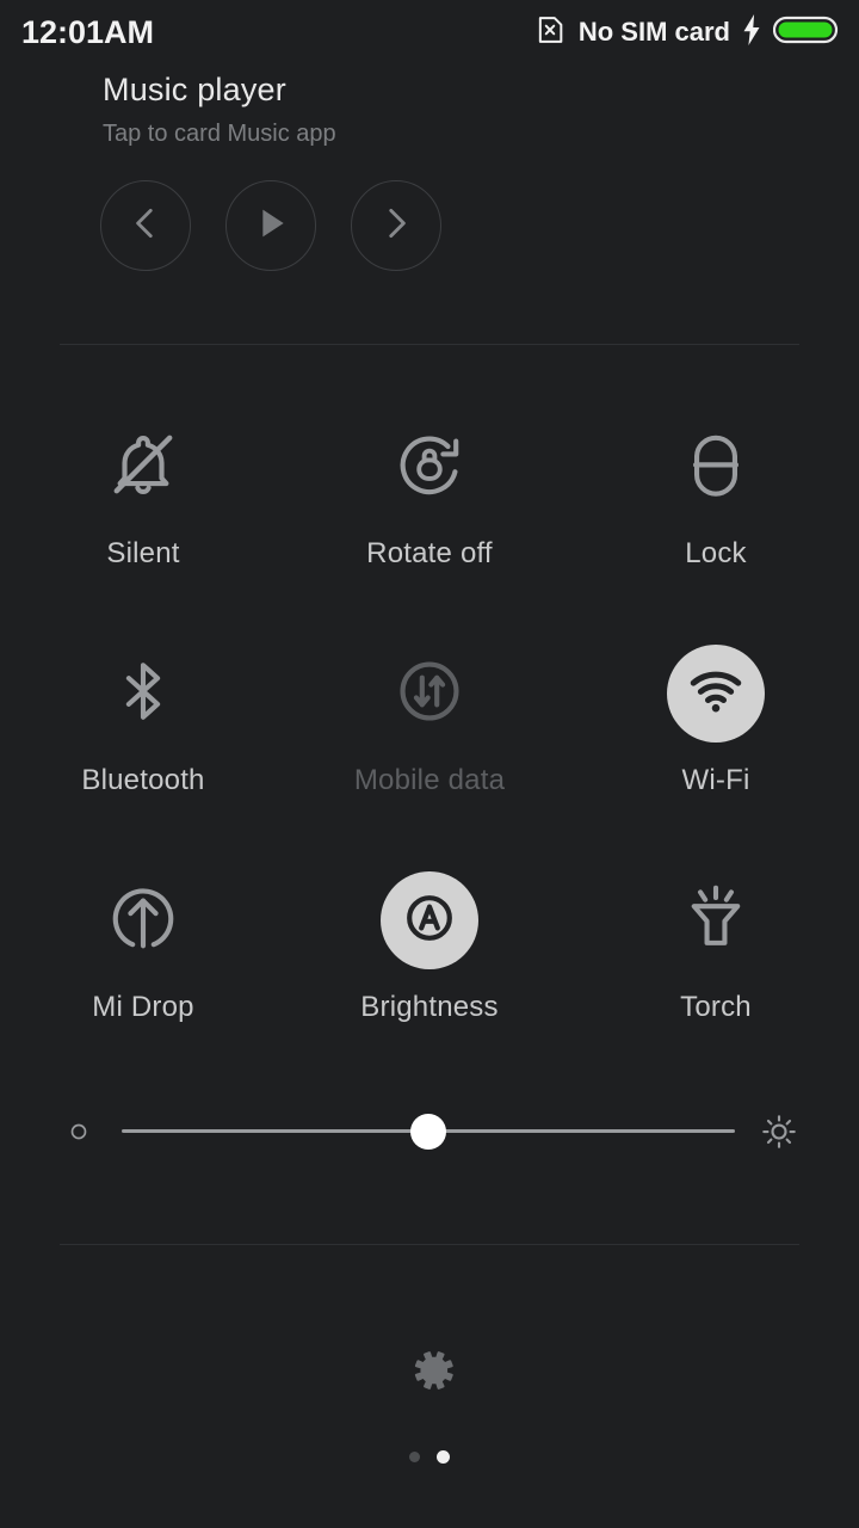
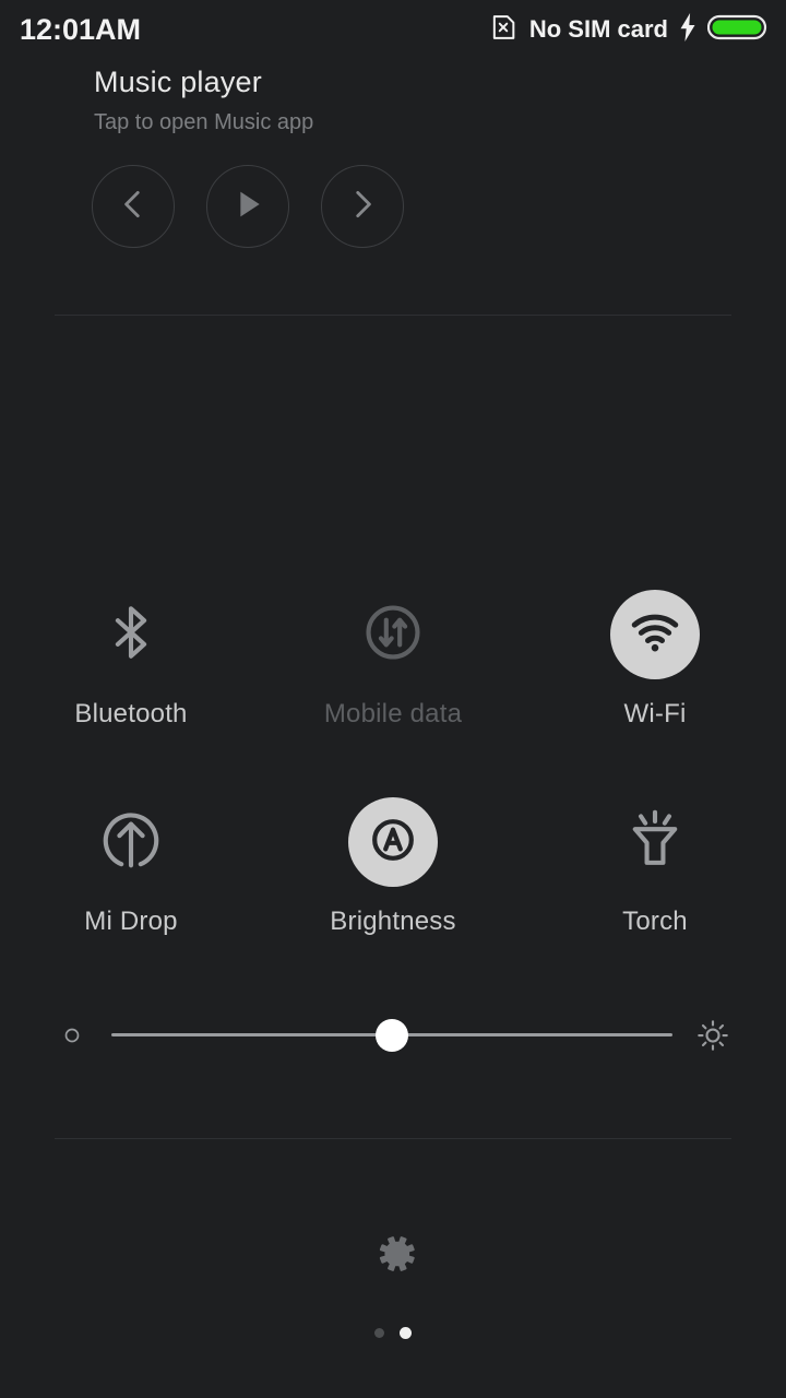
  12:01AM
  No SIM card
  Music player
- Tap to card Music app
+ Tap to open Music app
- Silent
- Rotate off
- Lock
  Bluetooth
  Mobile data
  Wi-Fi
  Mi Drop
  Brightness
  Torch
